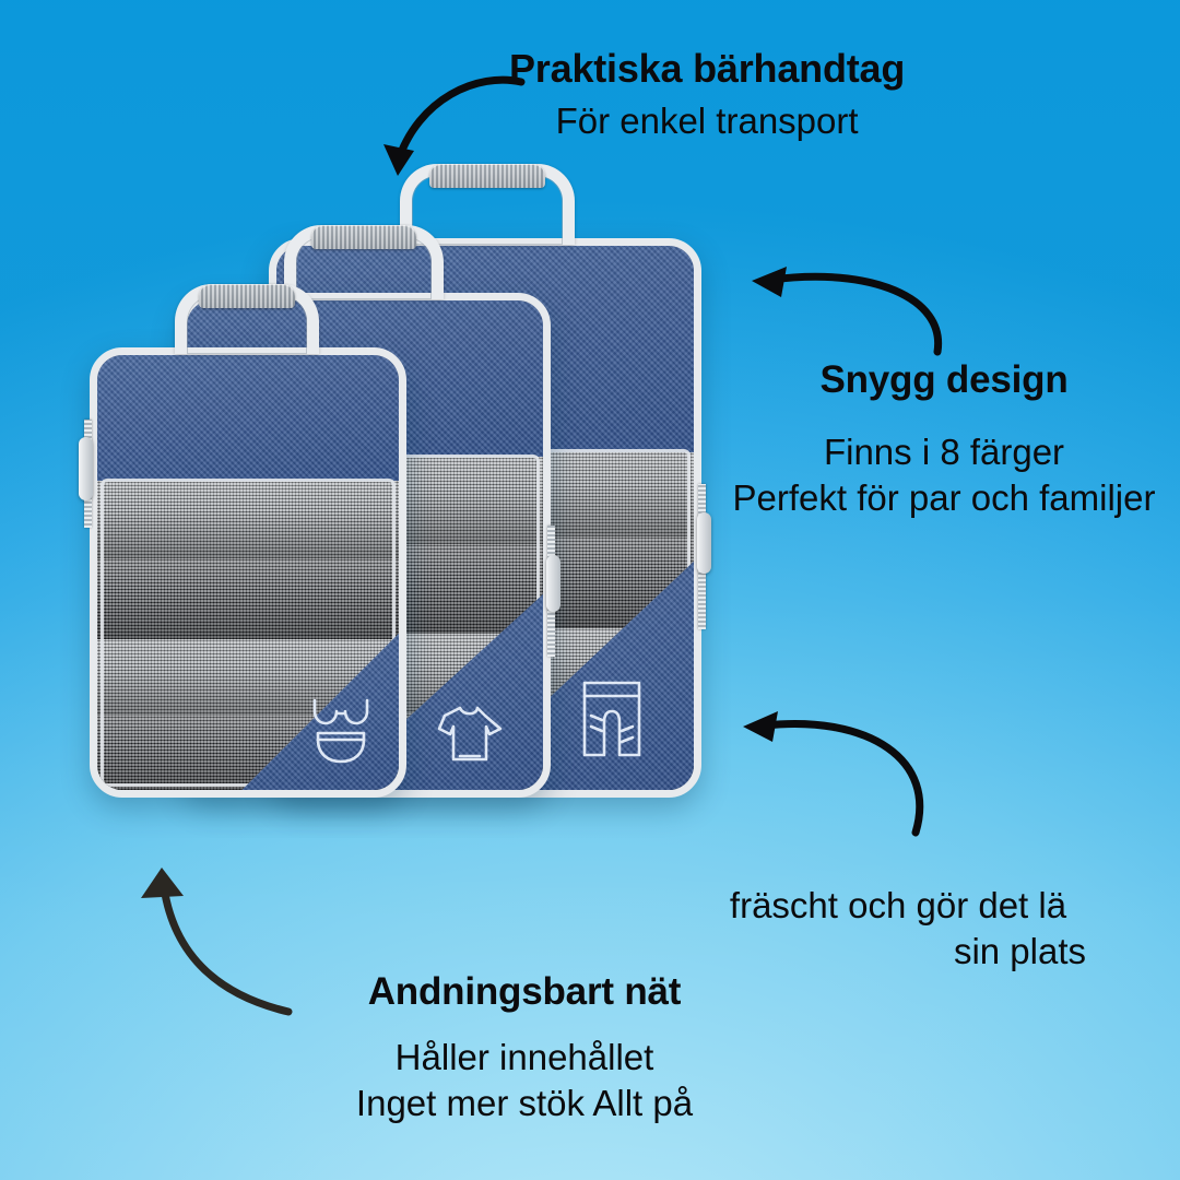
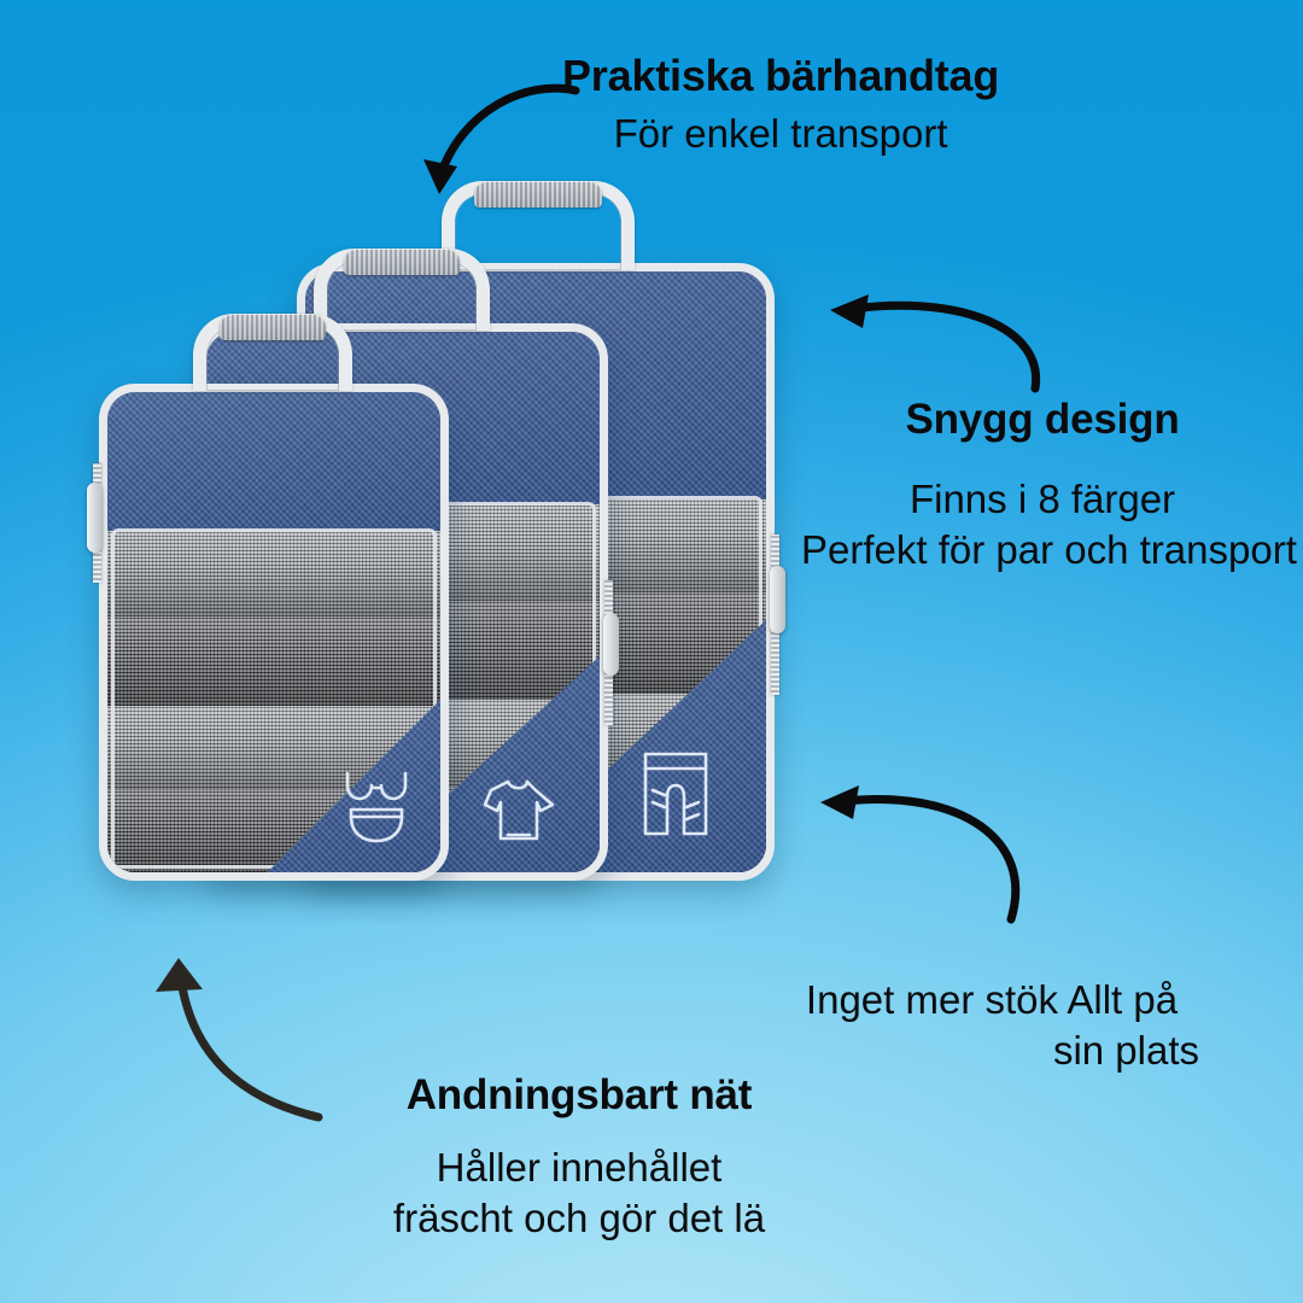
  Praktiska bärhandtag
  För enkel transport
  Snygg design
  Finns i 8 färger
- Perfekt för par och familjer
+ Perfekt för par och transport
- fräscht och gör det lä
+ Inget mer stök Allt på
  sin plats
  Andningsbart nät
  Håller innehållet
- Inget mer stök Allt på
+ fräscht och gör det lä
